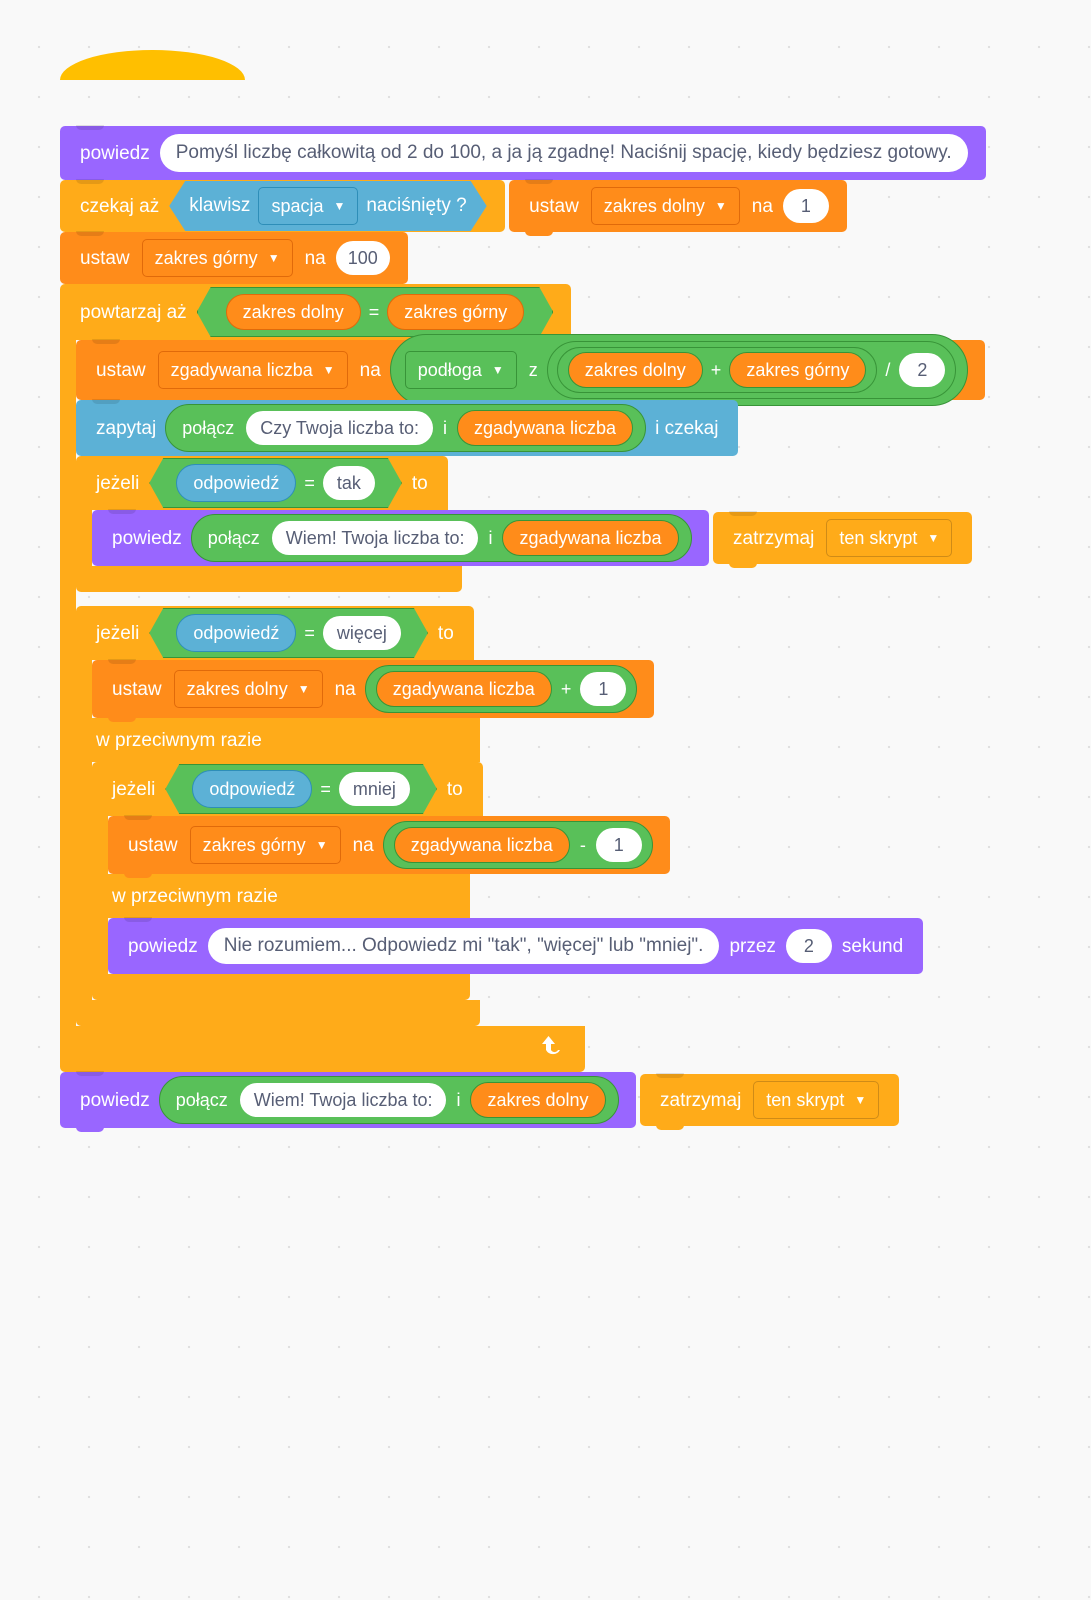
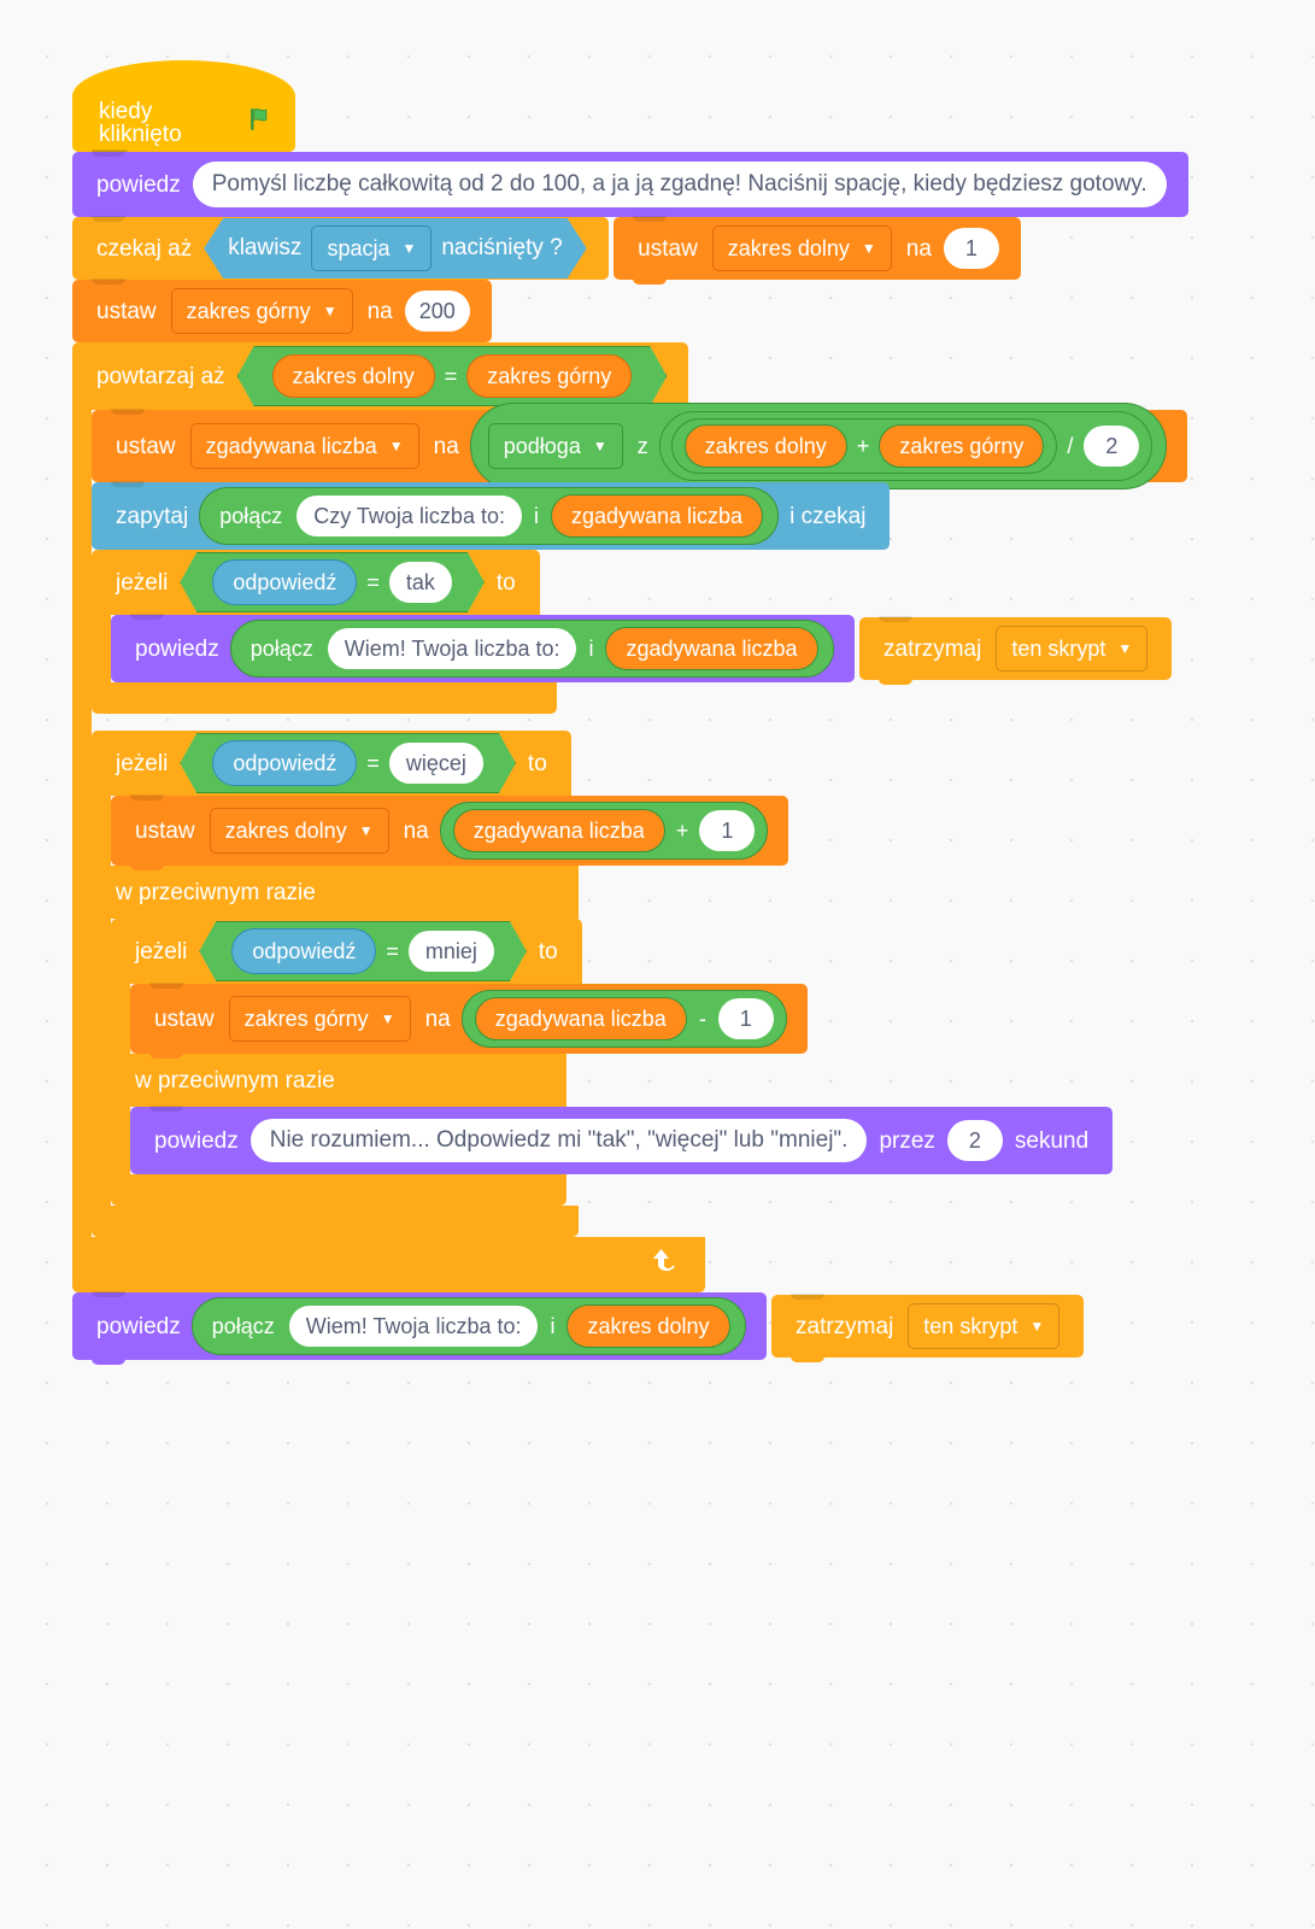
+ kiedy kliknięto
  powiedz
  Pomyśl liczbę całkowitą od 2 do 100, a ja ją zgadnę! Naciśnij spację, kiedy będziesz gotowy.
  czekaj aż
  klawisz
  spacja
  ▼
  naciśnięty ?
  ustaw
  zakres dolny
  ▼
  na
  1
  ustaw
  zakres górny
  ▼
  na
- 100
+ 200
  powtarzaj aż
  zakres dolny
  =
  zakres górny
  ustaw
  zgadywana liczba
  ▼
  na
  podłoga
  ▼
  z
  zakres dolny
  +
  zakres górny
  /
  2
  zapytaj
  połącz
  Czy Twoja liczba to:
  i
  zgadywana liczba
  i czekaj
  jeżeli
  odpowiedź
  =
  tak
  to
  powiedz
  połącz
  Wiem! Twoja liczba to:
  i
  zgadywana liczba
  zatrzymaj
  ten skrypt
  ▼
  jeżeli
  odpowiedź
  =
  więcej
  to
  ustaw
  zakres dolny
  ▼
  na
  zgadywana liczba
  +
  1
  w przeciwnym razie
  jeżeli
  odpowiedź
  =
  mniej
  to
  ustaw
  zakres górny
  ▼
  na
  zgadywana liczba
  -
  1
  w przeciwnym razie
  powiedz
  Nie rozumiem... Odpowiedz mi "tak", "więcej" lub "mniej".
  przez
  2
  sekund
  powiedz
  połącz
  Wiem! Twoja liczba to:
  i
  zakres dolny
  zatrzymaj
  ten skrypt
  ▼
